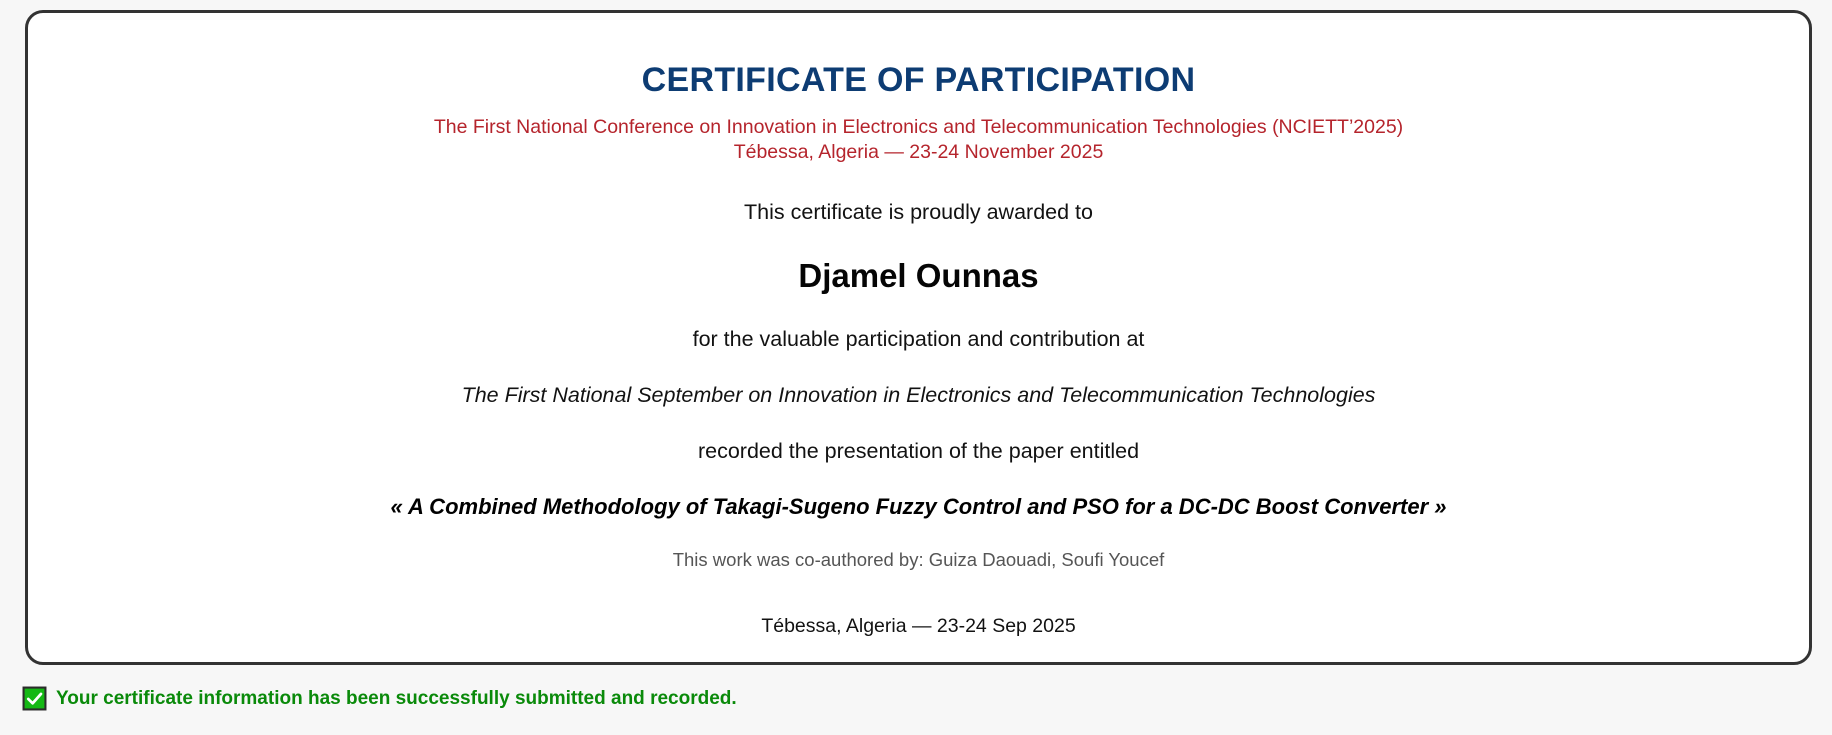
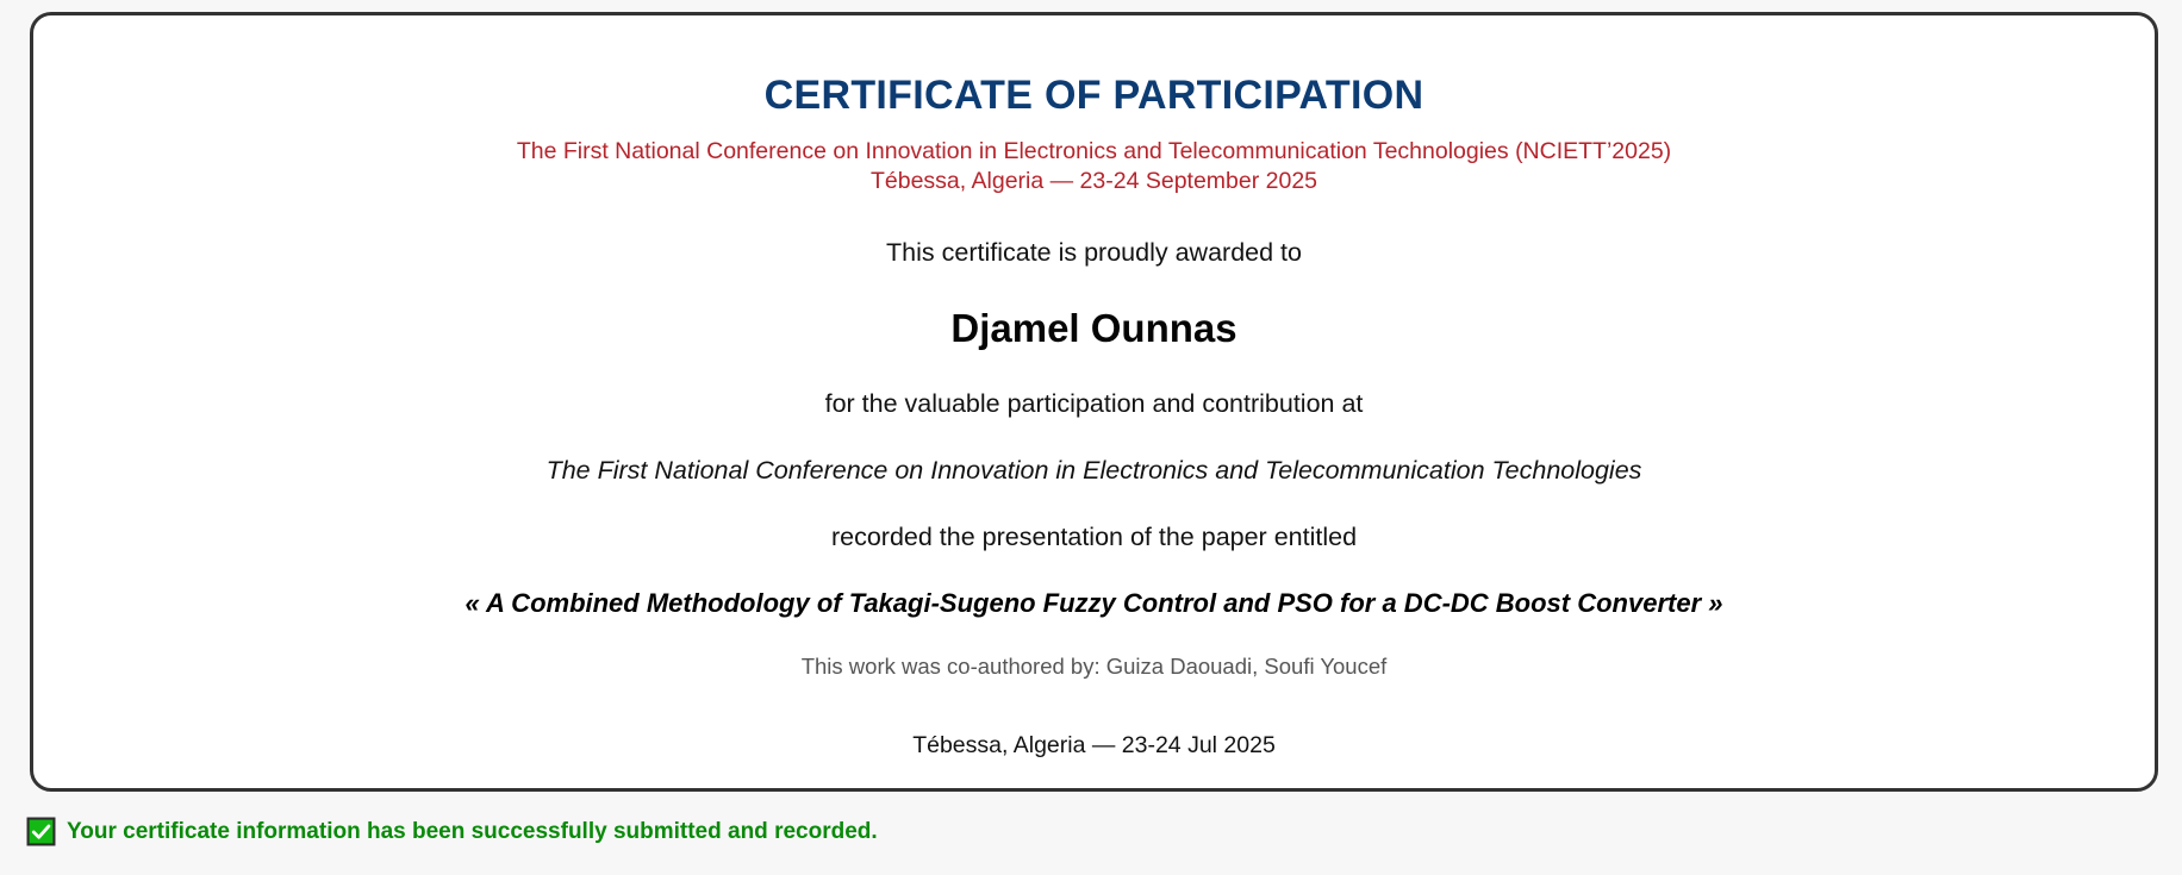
  CERTIFICATE OF PARTICIPATION
  The First National Conference on Innovation in Electronics and Telecommunication Technologies (NCIETT’2025)
- Tébessa, Algeria — 23-24 November 2025
+ Tébessa, Algeria — 23-24 September 2025
  This certificate is proudly awarded to
  Djamel Ounnas
  for the valuable participation and contribution at
- The First National September on Innovation in Electronics and Telecommunication Technologies
+ The First National Conference on Innovation in Electronics and Telecommunication Technologies
  recorded the presentation of the paper entitled
  « A Combined Methodology of Takagi-Sugeno Fuzzy Control and PSO for a DC-DC Boost Converter »
  This work was co-authored by: Guiza Daouadi, Soufi Youcef
- Tébessa, Algeria — 23-24 Sep 2025
+ Tébessa, Algeria — 23-24 Jul 2025
  Your certificate information has been successfully submitted and recorded.
